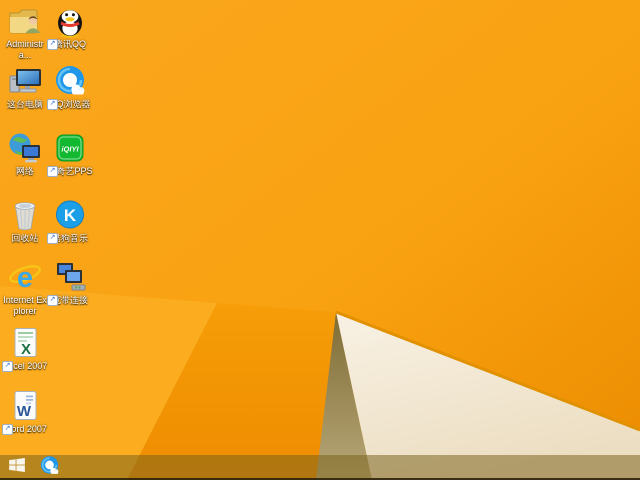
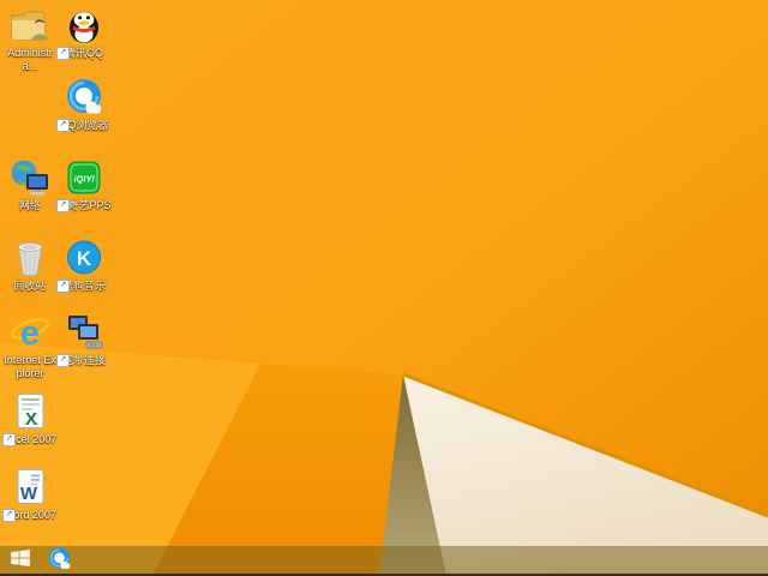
  Administra...
  腾讯QQ
- 这台电脑
  Q浏览器
  网络
  iQIYI
  奇艺PPS
  回收站
  K
  狗音乐
  e
  Internet Explorer
  带连接
  X
  cel 2007
  W
  ord 2007
